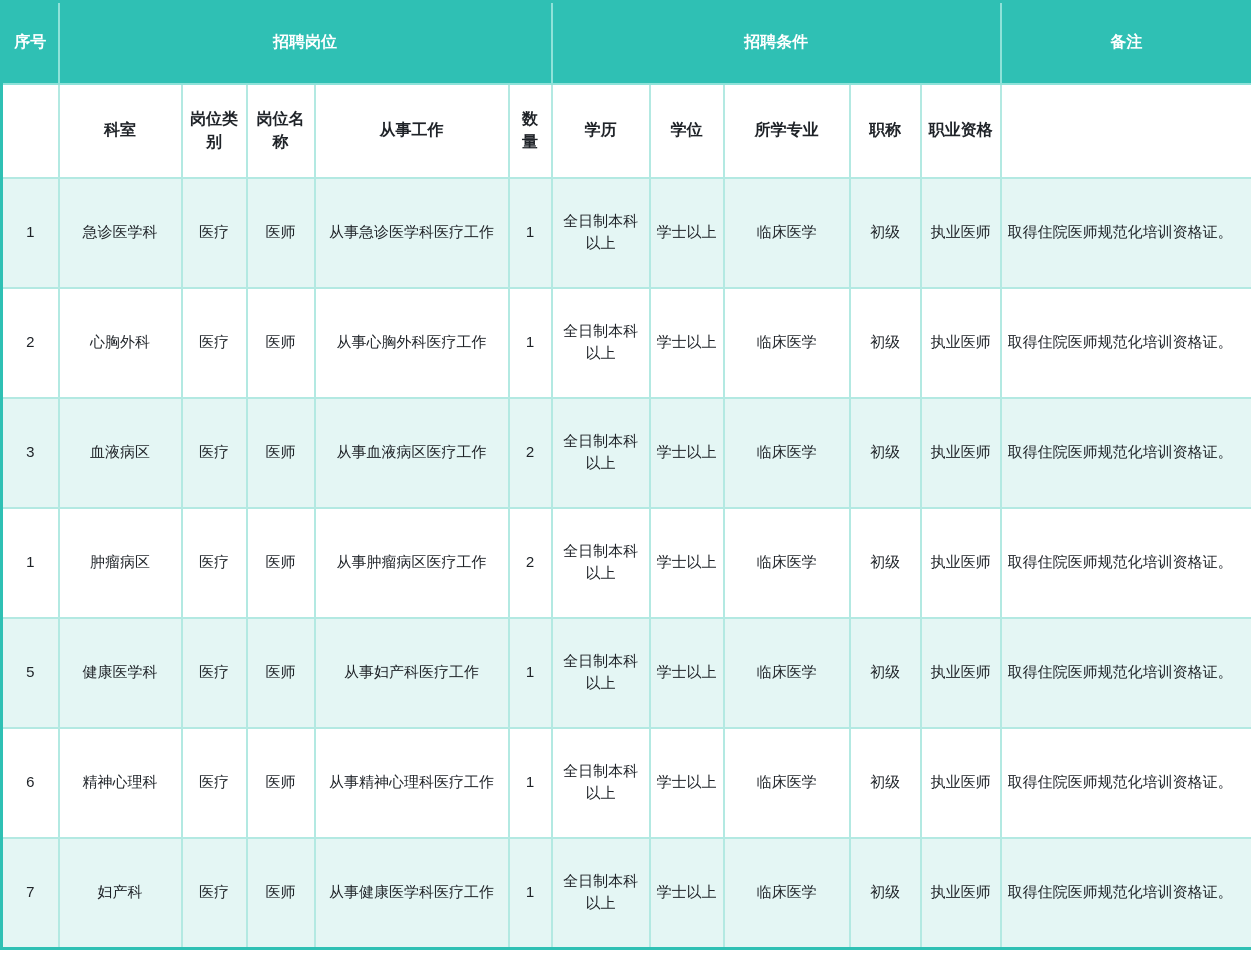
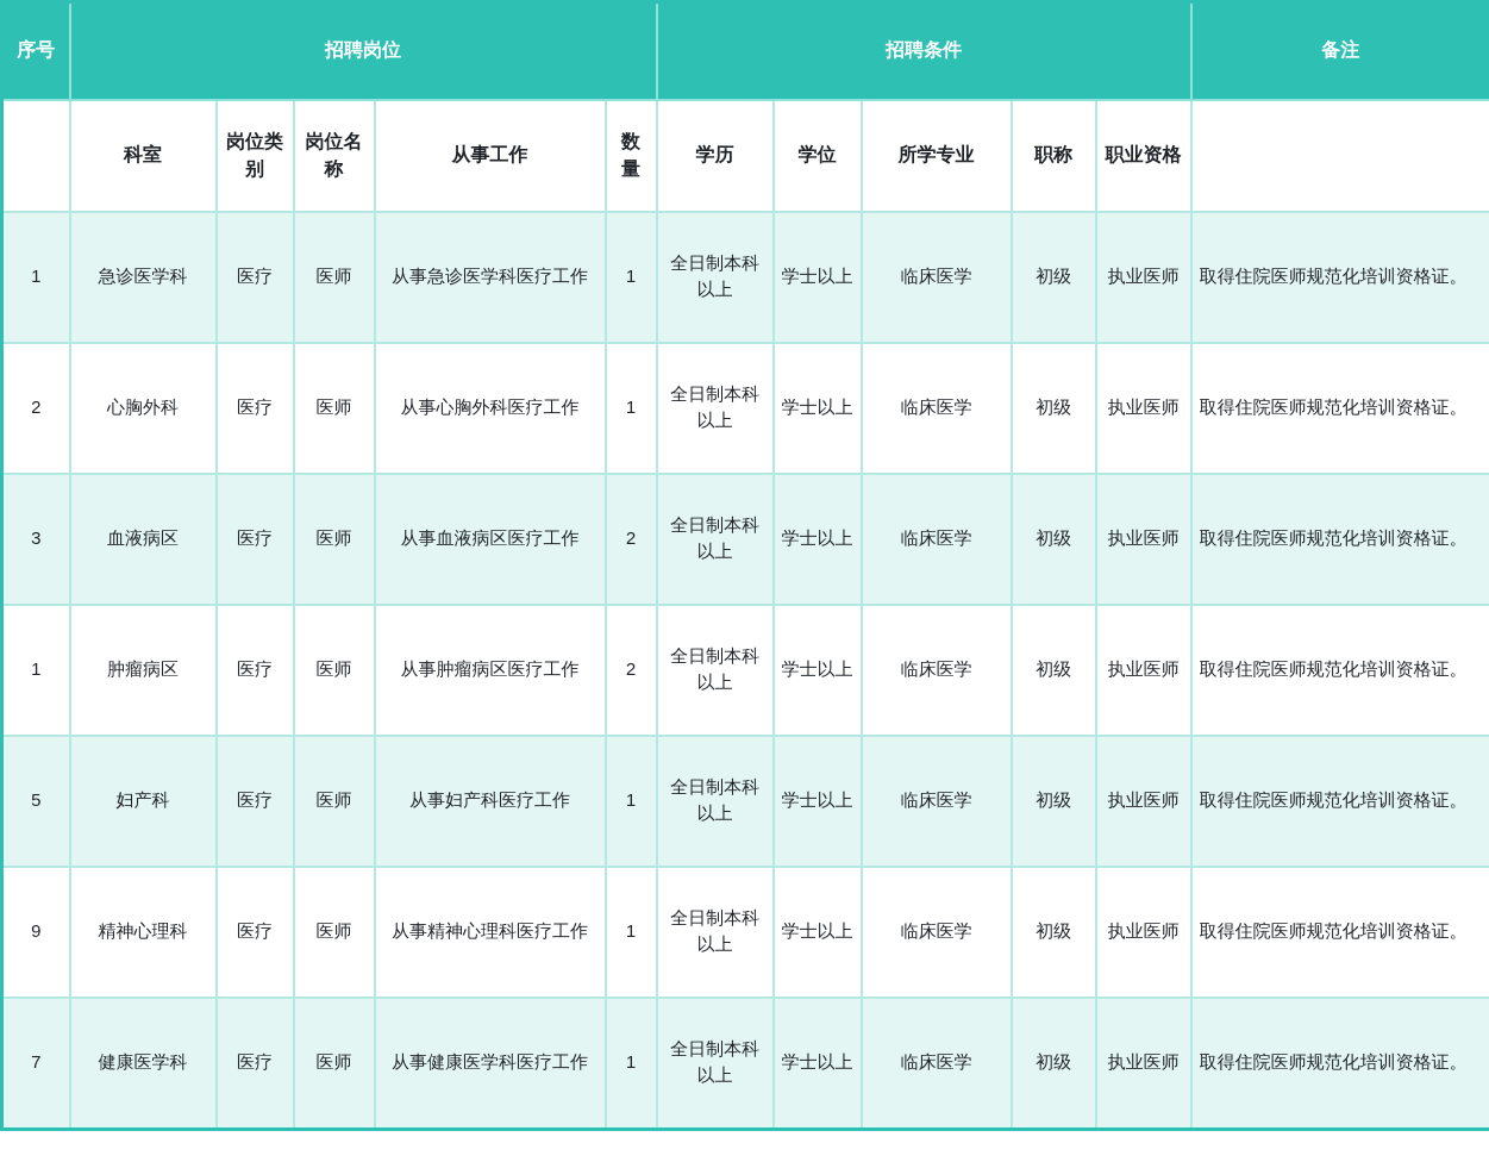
  序号	招聘岗位	招聘条件	备注
  	科室	岗位类别	岗位名称	从事工作	数量	学历	学位	所学专业	职称	职业资格
  1	急诊医学科	医疗	医师	从事急诊医学科医疗工作	1	全日制本科以上	学士以上	临床医学	初级	执业医师	取得住院医师规范化培训资格证。
  2	心胸外科	医疗	医师	从事心胸外科医疗工作	1	全日制本科以上	学士以上	临床医学	初级	执业医师	取得住院医师规范化培训资格证。
  3	血液病区	医疗	医师	从事血液病区医疗工作	2	全日制本科以上	学士以上	临床医学	初级	执业医师	取得住院医师规范化培训资格证。
  1	肿瘤病区	医疗	医师	从事肿瘤病区医疗工作	2	全日制本科以上	学士以上	临床医学	初级	执业医师	取得住院医师规范化培训资格证。
- 5	健康医学科	医疗	医师	从事妇产科医疗工作	1	全日制本科以上	学士以上	临床医学	初级	执业医师	取得住院医师规范化培训资格证。
+ 5	妇产科	医疗	医师	从事妇产科医疗工作	1	全日制本科以上	学士以上	临床医学	初级	执业医师	取得住院医师规范化培训资格证。
- 6	精神心理科	医疗	医师	从事精神心理科医疗工作	1	全日制本科以上	学士以上	临床医学	初级	执业医师	取得住院医师规范化培训资格证。
+ 9	精神心理科	医疗	医师	从事精神心理科医疗工作	1	全日制本科以上	学士以上	临床医学	初级	执业医师	取得住院医师规范化培训资格证。
- 7	妇产科	医疗	医师	从事健康医学科医疗工作	1	全日制本科以上	学士以上	临床医学	初级	执业医师	取得住院医师规范化培训资格证。
+ 7	健康医学科	医疗	医师	从事健康医学科医疗工作	1	全日制本科以上	学士以上	临床医学	初级	执业医师	取得住院医师规范化培训资格证。
